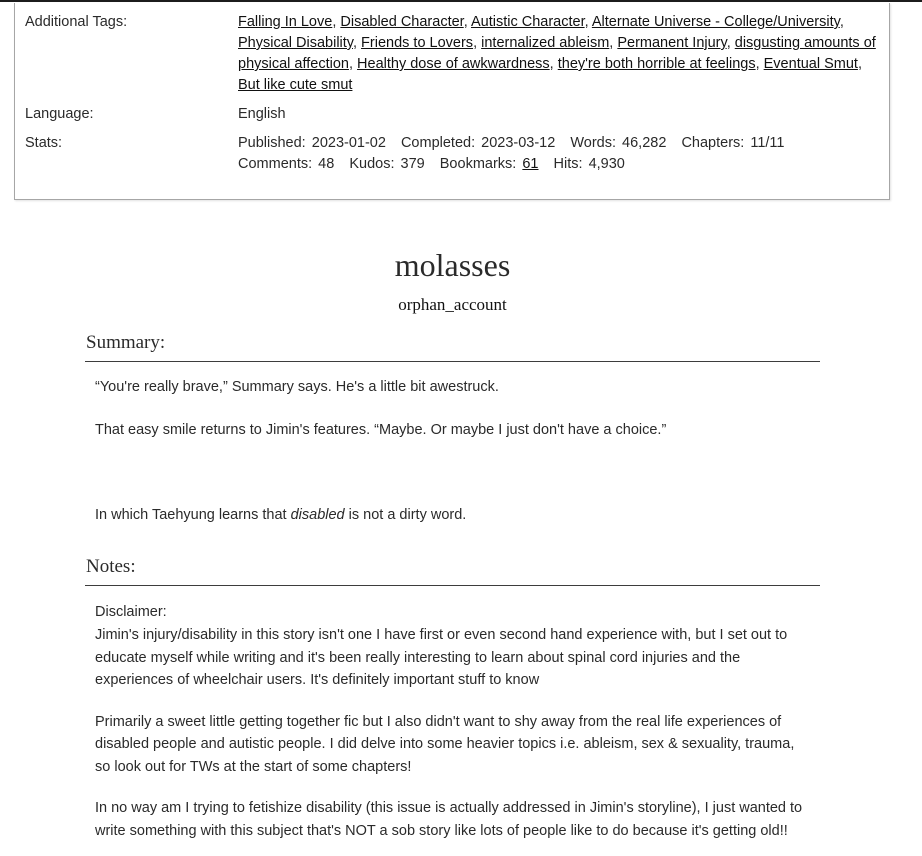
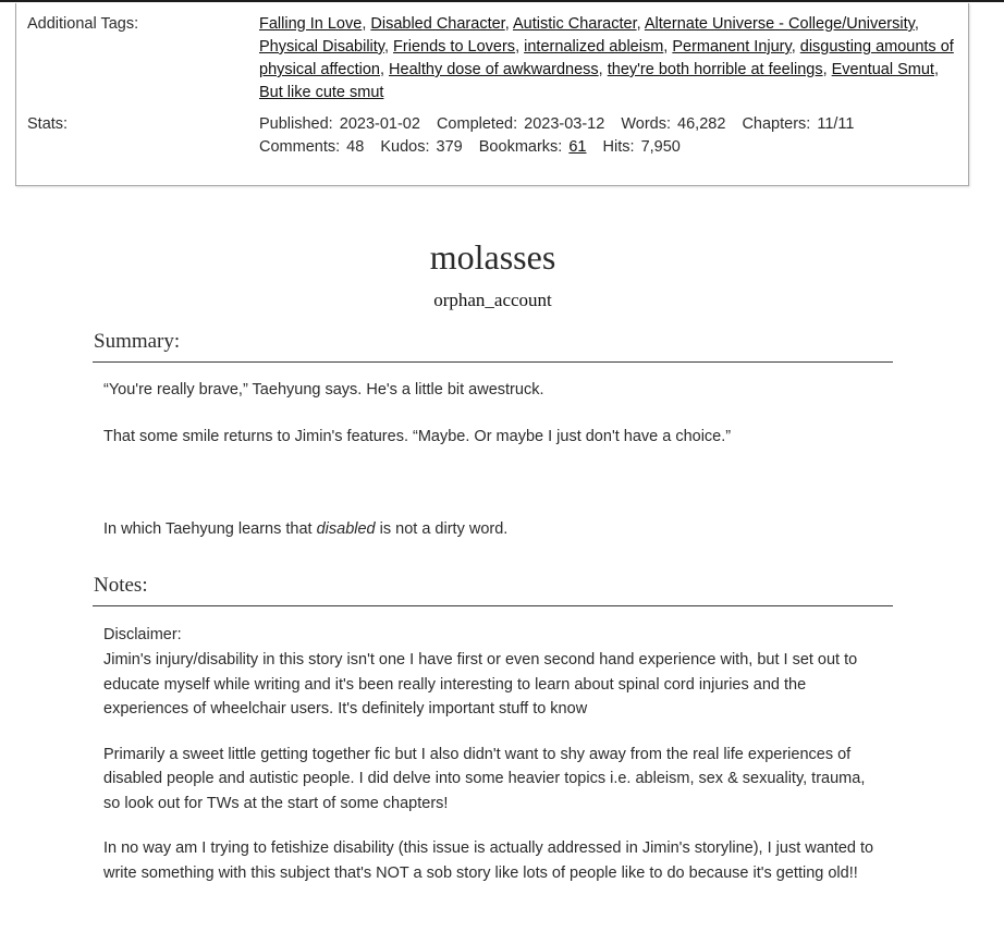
  Additional Tags:
  Falling In Love, Disabled Character, Autistic Character, Alternate Universe - College/University, Physical Disability, Friends to Lovers, internalized ableism, Permanent Injury, disgusting amounts of physical affection, Healthy dose of awkwardness, they're both horrible at feelings, Eventual Smut, But like cute smut
- Language:
- English
  Stats:
- Published: 2023-01-02 Completed: 2023-03-12 Words: 46,282 Chapters: 11/11 Comments: 48 Kudos: 379 Bookmarks: 61 Hits: 4,930
+ Published: 2023-01-02 Completed: 2023-03-12 Words: 46,282 Chapters: 11/11 Comments: 48 Kudos: 379 Bookmarks: 61 Hits: 7,950
  molasses
  orphan_account
  Summary:
- “You're really brave,” Summary says. He's a little bit awestruck.
+ “You're really brave,” Taehyung says. He's a little bit awestruck.
- That easy smile returns to Jimin's features. “Maybe. Or maybe I just don't have a choice.”
+ That some smile returns to Jimin's features. “Maybe. Or maybe I just don't have a choice.”
  In which Taehyung learns that disabled is not a dirty word.
  Notes:
  Disclaimer:
  Jimin's injury/disability in this story isn't one I have first or even second hand experience with, but I set out to educate myself while writing and it's been really interesting to learn about spinal cord injuries and the experiences of wheelchair users. It's definitely important stuff to know
  Primarily a sweet little getting together fic but I also didn't want to shy away from the real life experiences of disabled people and autistic people. I did delve into some heavier topics i.e. ableism, sex & sexuality, trauma, so look out for TWs at the start of some chapters!
  In no way am I trying to fetishize disability (this issue is actually addressed in Jimin's storyline), I just wanted to write something with this subject that's NOT a sob story like lots of people like to do because it's getting old!!
